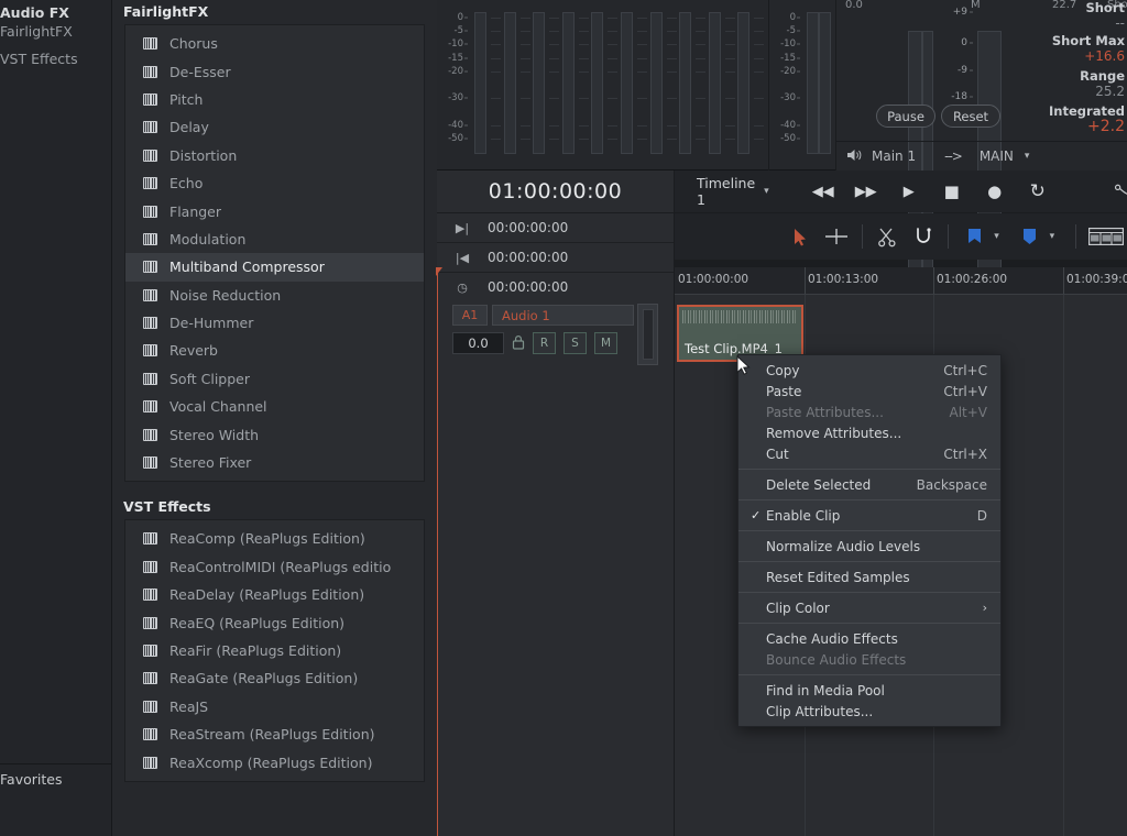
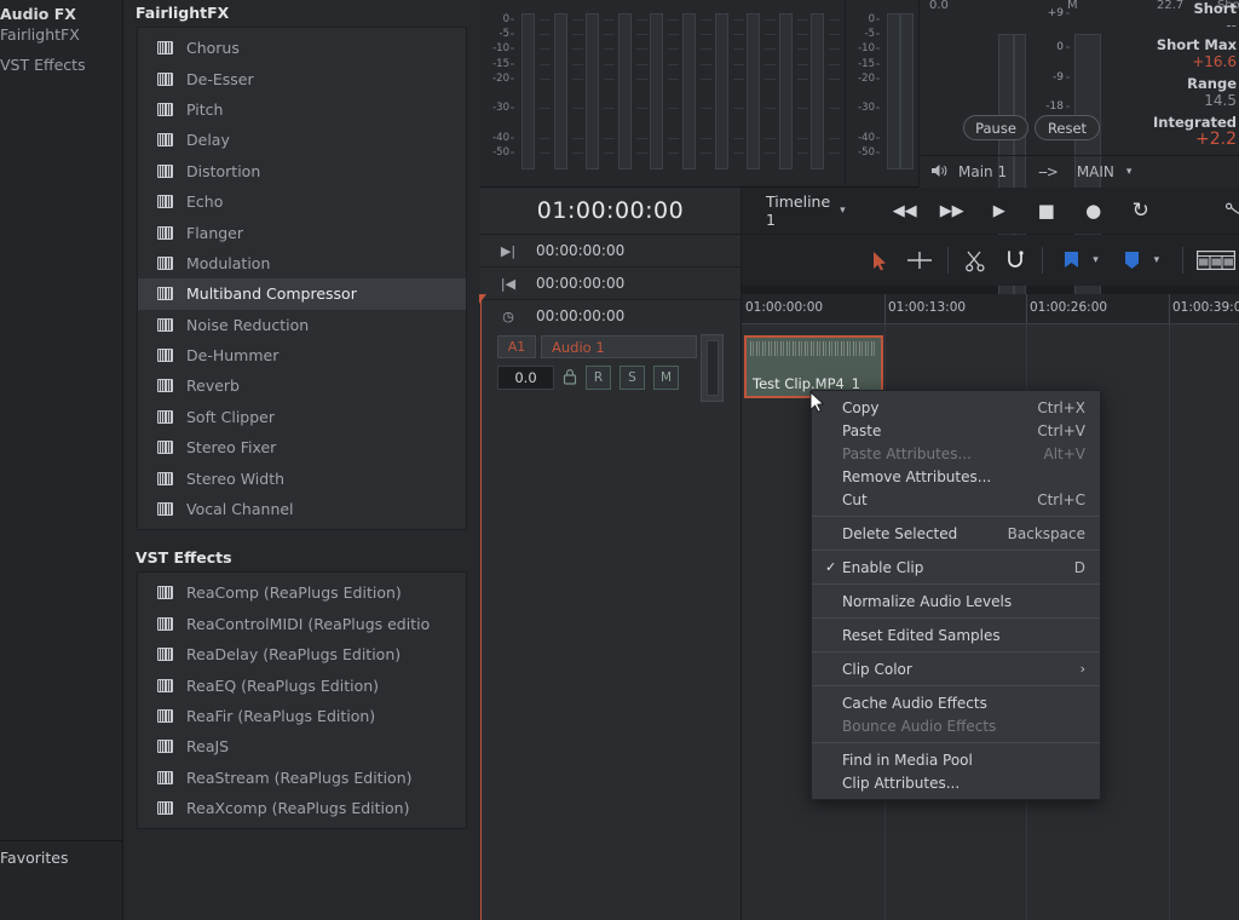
  Audio FX
  FairlightFX
  VST Effects
  Favorites
  FairlightFX
  Chorus
  De-Esser
  Pitch
  Delay
  Distortion
  Echo
  Flanger
  Modulation
  Multiband Compressor
  Noise Reduction
  De-Hummer
  Reverb
  Soft Clipper
- Vocal Channel
+ Stereo Fixer
  Stereo Width
- Stereo Fixer
+ Vocal Channel
  VST Effects
  ReaComp (ReaPlugs Edition)
  ReaControlMIDI (ReaPlugs editio
  ReaDelay (ReaPlugs Edition)
  ReaEQ (ReaPlugs Edition)
  ReaFir (ReaPlugs Edition)
- ReaGate (ReaPlugs Edition)
  ReaJS
  ReaStream (ReaPlugs Edition)
  ReaXcomp (ReaPlugs Edition)
  0
  -5
  -10
  -15
  -20
  -30
  -40
  -50
  0
  -5
  -10
  -15
  -20
  -30
  -40
  -50
  0.0
  M
  22.7
  +9
  0
  -9
  -18
  Pause
  Reset
  Short
  --
  Short Max
  +16.6
  Range
- 25.2
+ 14.5
  Integrated
  +2.2
  Main 1
  -->
  MAIN
  ▾
  01:00:00:00
  Timeline 1
  ▾
  ◀◀
  ▶▶
  ▶
  ■
  ●
  ↻
  ▶|
  00:00:00:00
  |◀
  00:00:00:00
  ◷
  00:00:00:00
  ▾
  ▾
  01:00:00:00
  01:00:13:00
  01:00:26:00
  01:00:39:0
  A1
  Audio 1
  0.0
  R
  S
  M
  Test Clip.MP4_1
  Copy
- Ctrl+C
+ Ctrl+X
  Paste
  Ctrl+V
  Paste Attributes...
  Alt+V
  Remove Attributes...
  Cut
- Ctrl+X
+ Ctrl+C
  Delete Selected
  Backspace
  ✓
  Enable Clip
  D
  Normalize Audio Levels
  Reset Edited Samples
  Clip Color
  ›
  Cache Audio Effects
  Bounce Audio Effects
  Find in Media Pool
  Clip Attributes...
